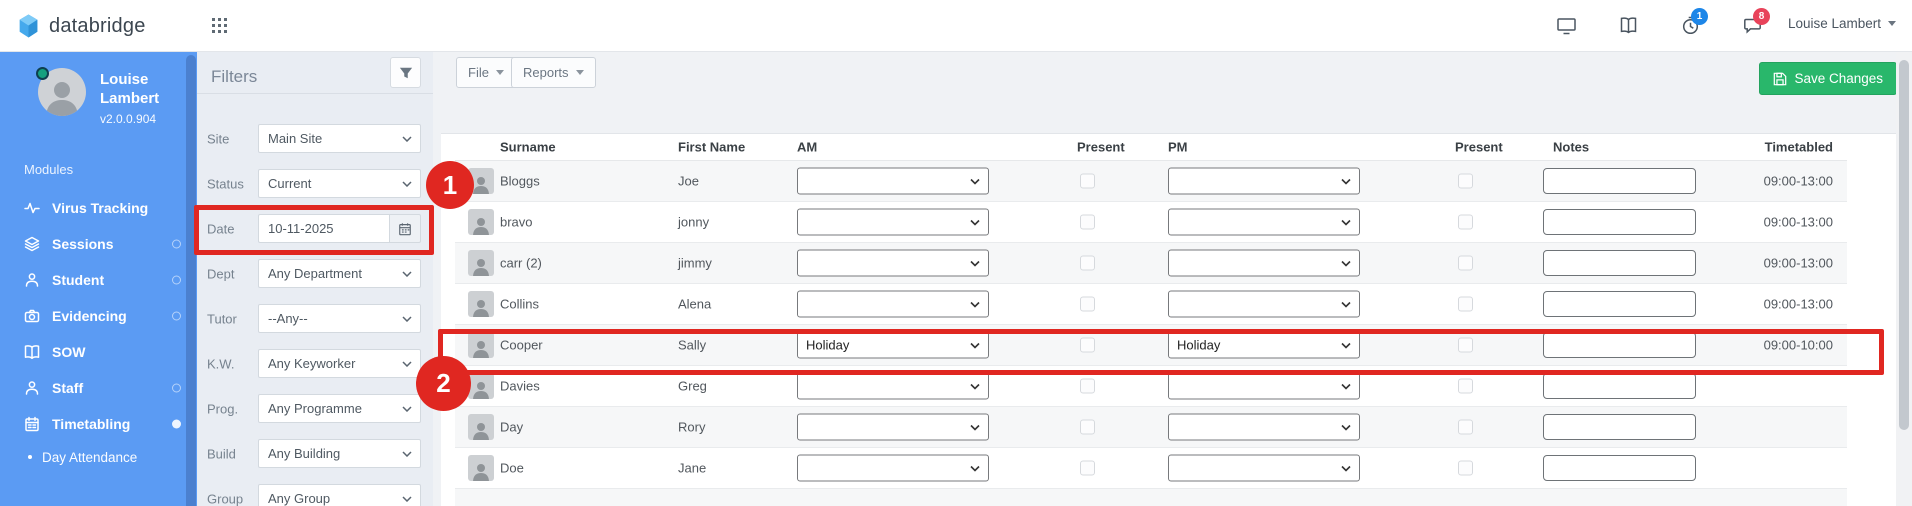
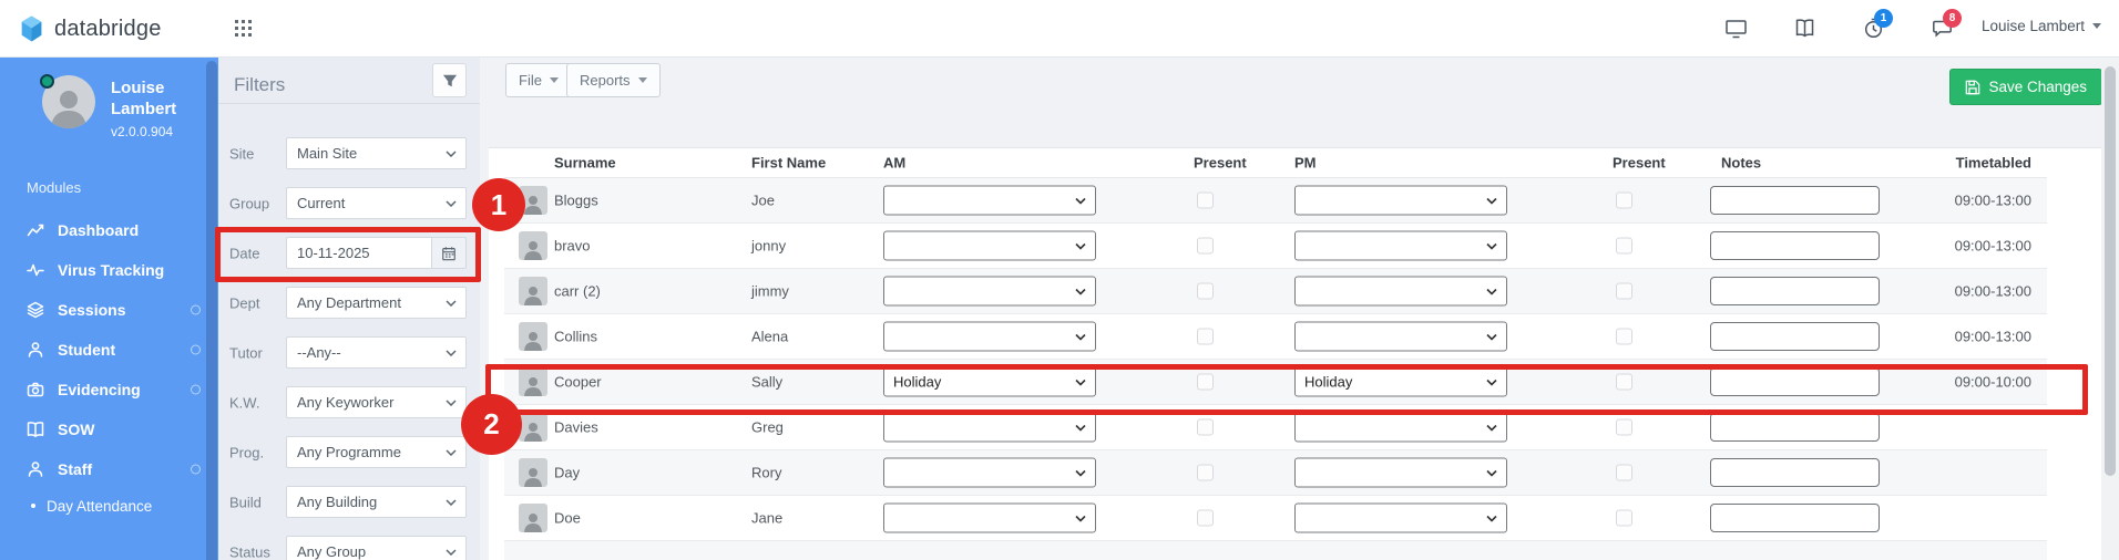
  databridge
  1
  8
  Louise Lambert
  Louise
  Lambert
  v2.0.0.904
  Modules
+ Dashboard
  Virus Tracking
  Sessions
  Student
  Evidencing
  SOW
  Staff
- Timetabling
  Day Attendance
  Filters
  Site
  Main Site
- Status
+ Group
  Current
  Date
  10-11-2025
  Dept
  Any Department
  Tutor
  --Any--
  K.W.
  Any Keyworker
  Prog.
  Any Programme
  Build
  Any Building
- Group
+ Status
  Any Group
  File
  Reports
  Save Changes
  Surname
  First Name
  AM
  Present
  PM
  Present
  Notes
  Timetabled
  Bloggs
  Joe
  09:00-13:00
  bravo
  jonny
  09:00-13:00
  carr (2)
  jimmy
  09:00-13:00
  Collins
  Alena
  09:00-13:00
  Cooper
  Sally
  Holiday
  Holiday
  09:00-10:00
  Davies
  Greg
  Day
  Rory
  Doe
  Jane
  1
  2
